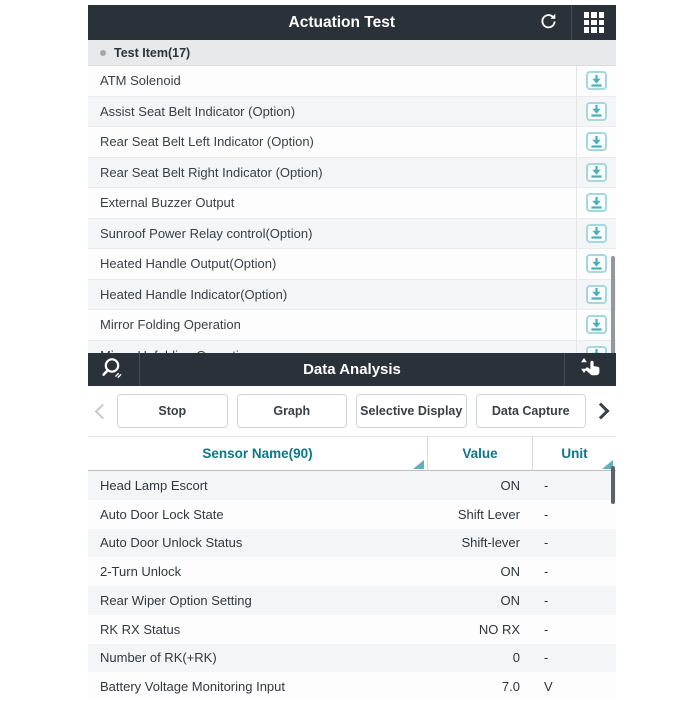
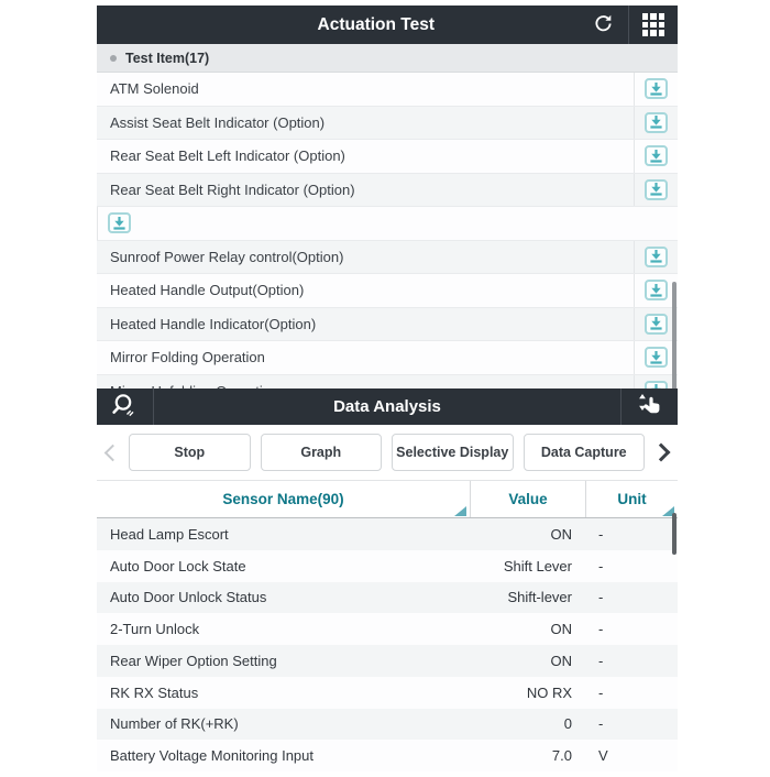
  Actuation Test
  Test Item(17)
  ATM Solenoid
  Assist Seat Belt Indicator (Option)
  Rear Seat Belt Left Indicator (Option)
  Rear Seat Belt Right Indicator (Option)
- External Buzzer Output
  Sunroof Power Relay control(Option)
  Heated Handle Output(Option)
  Heated Handle Indicator(Option)
  Mirror Folding Operation
  Data Analysis
  Stop
  Graph
  Selective Display
  Data Capture
  Sensor Name(90)
  Value
  Unit
  Head Lamp Escort
  ON
  -
  Auto Door Lock State
  Shift Lever
  -
  Auto Door Unlock Status
  Shift-lever
  -
  2-Turn Unlock
  ON
  -
  Rear Wiper Option Setting
  ON
  -
  RK RX Status
  NO RX
  -
  Number of RK(+RK)
  0
  -
  Battery Voltage Monitoring Input
  7.0
  V
